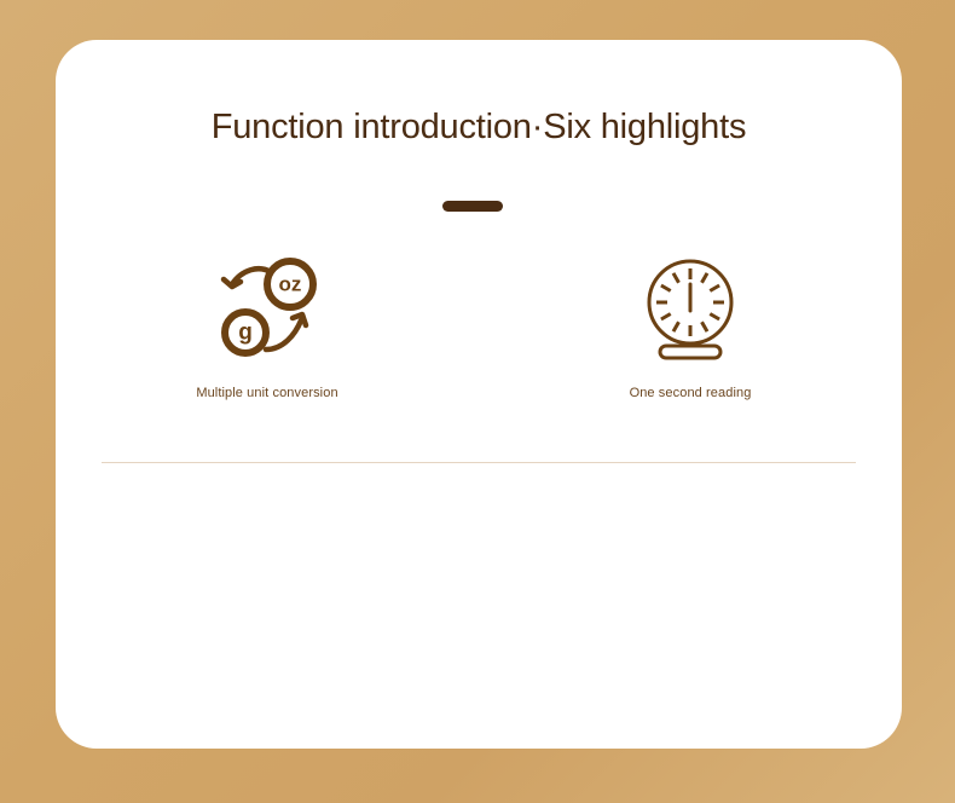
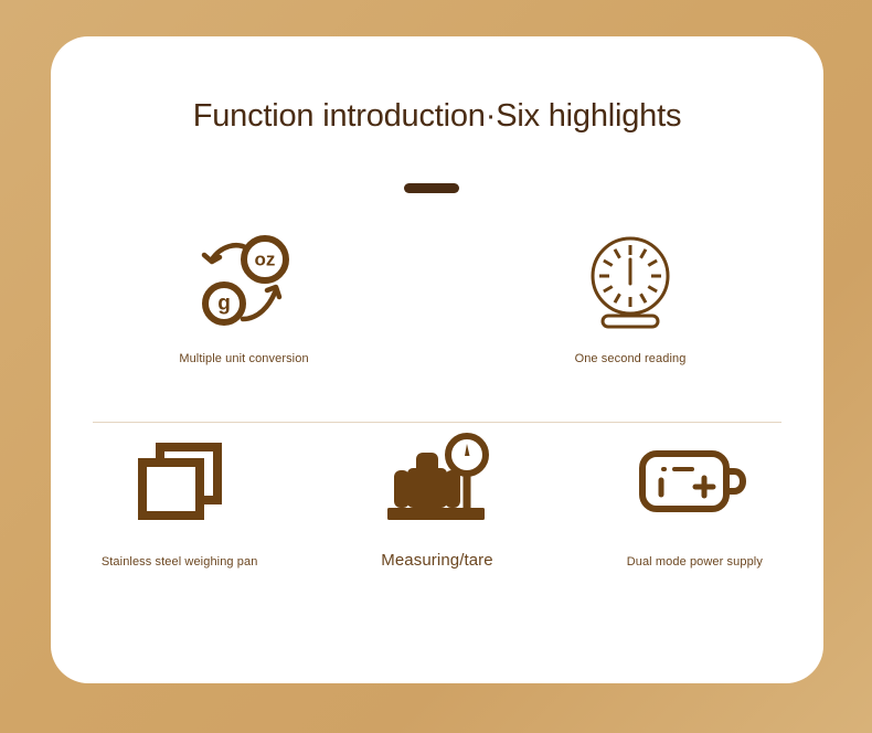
  Function introduction·Six highlights
  oz
  g
  Multiple unit conversion
  One second reading
+ Stainless steel weighing pan
+ Measuring/tare
+ Dual mode power supply
